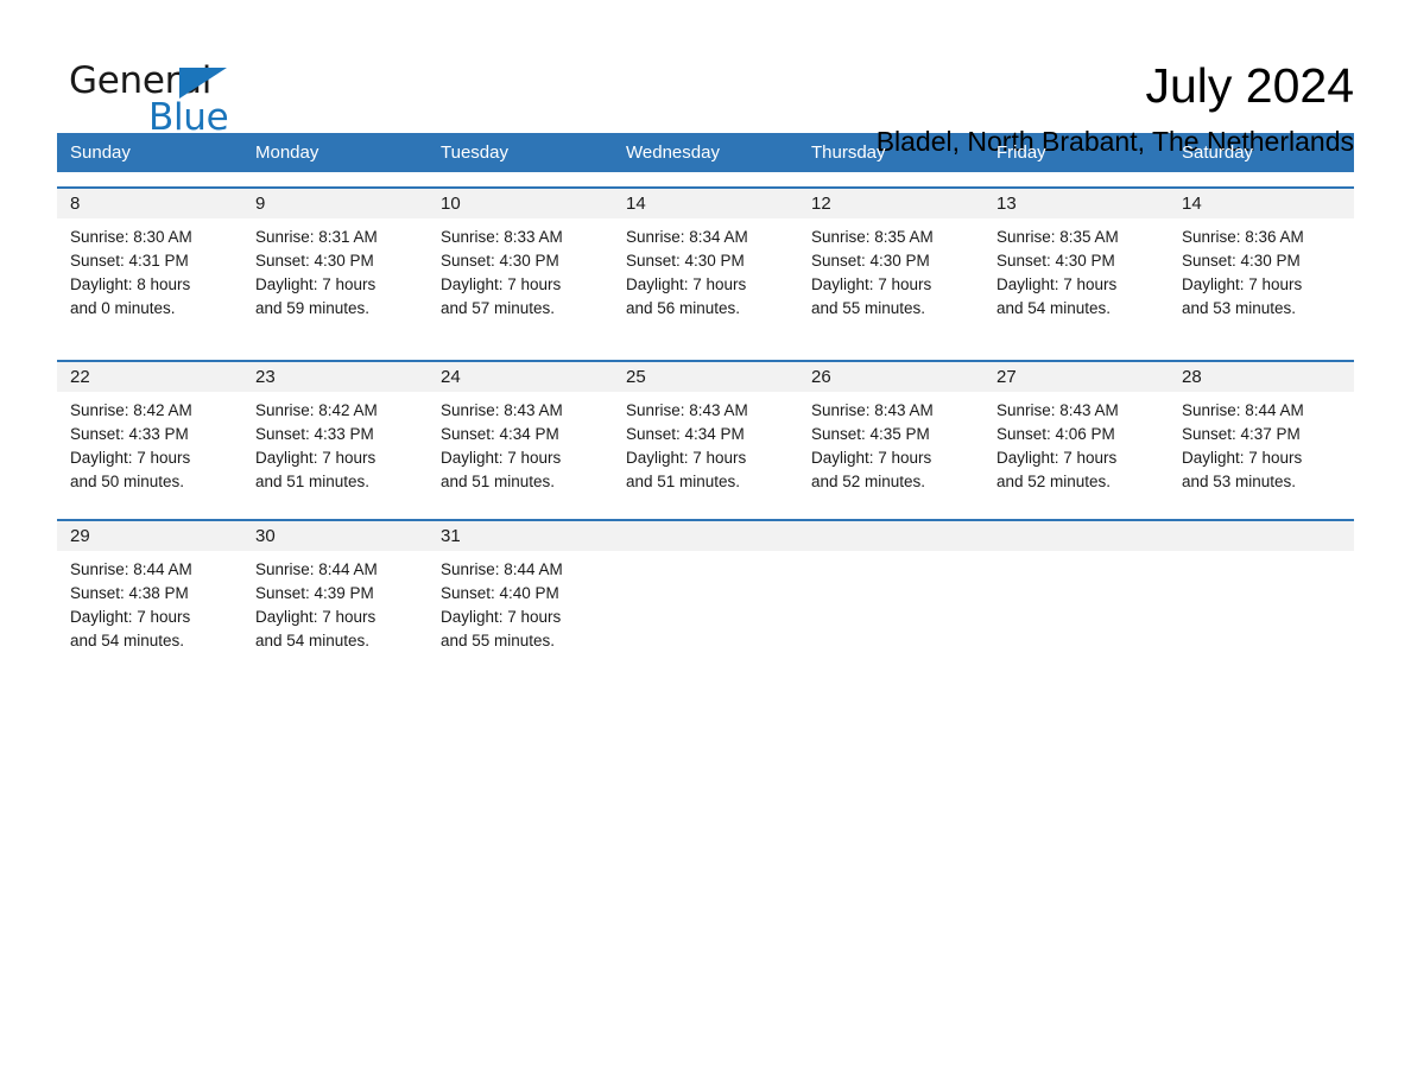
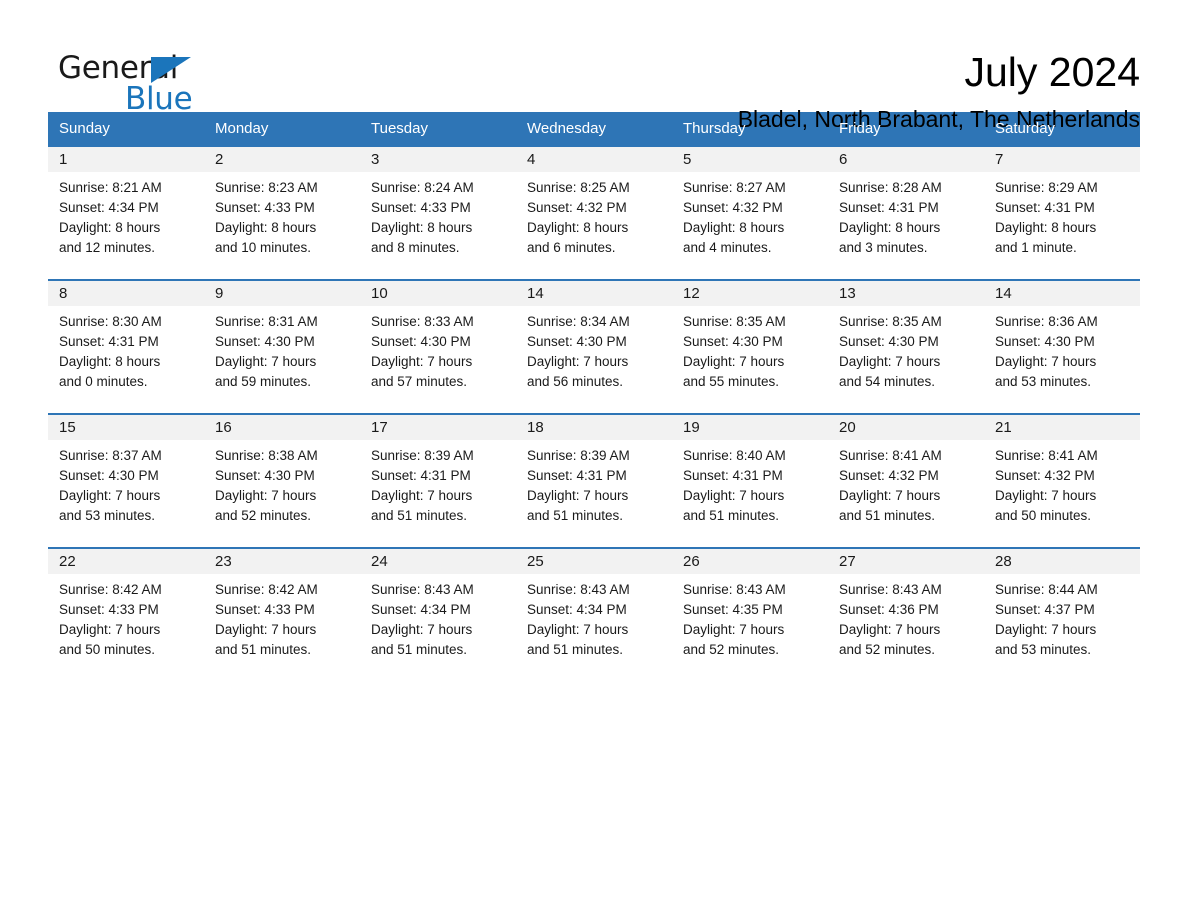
  General
  Blue
  July 2024
  ladel, No Brabant, Thherlands
  Sunday	Monday	Tuesday	Wednesday	Thursday	Friday	Saturday
+ 1Sunrise: 8:21 AMSunset: 4:34 PMDaylight: 8 hoursand 12 minutes.	2Sunrise: 8:23 AMSunset: 4:33 PMDaylight: 8 hoursand 10 minutes.	3Sunrise: 8:24 AMSunset: 4:33 PMDaylight: 8 hoursand 8 minutes.	4Sunrise: 8:25 AMSunset: 4:32 PMDaylight: 8 hoursand 6 minutes.	5Sunrise: 8:27 AMSunset: 4:32 PMDaylight: 8 hoursand 4 minutes.	6Sunrise: 8:28 AMSunset: 4:31 PMDaylight: 8 hoursand 3 minutes.	7Sunrise: 8:29 AMSunset: 4:31 PMDaylight: 8 hoursand 1 minute.
  8Sunrise: 8:30 AMSunset: 4:31 PMDaylight: 8 hoursand 0 minutes.	9Sunrise: 8:31 AMSunset: 4:30 PMDaylight: 7 hoursand 59 minutes.	10Sunrise: 8:33 AMSunset: 4:30 PMDaylight: 7 hoursand 57 minutes.	14Sunrise: 8:34 AMSunset: 4:30 PMDaylight: 7 hoursand 56 minutes.	12Sunrise: 8:35 AMSunset: 4:30 PMDaylight: 7 hoursand 55 minutes.	13Sunrise: 8:35 AMSunset: 4:30 PMDaylight: 7 hoursand 54 minutes.	14Sunrise: 8:36 AMSunset: 4:30 PMDaylight: 7 hoursand 53 minutes.
+ 15Sunrise: 8:37 AMSunset: 4:30 PMDaylight: 7 hoursand 53 minutes.	16Sunrise: 8:38 AMSunset: 4:30 PMDaylight: 7 hoursand 52 minutes.	17Sunrise: 8:39 AMSunset: 4:31 PMDaylight: 7 hoursand 51 minutes.	18Sunrise: 8:39 AMSunset: 4:31 PMDaylight: 7 hoursand 51 minutes.	19Sunrise: 8:40 AMSunset: 4:31 PMDaylight: 7 hoursand 51 minutes.	20Sunrise: 8:41 AMSunset: 4:32 PMDaylight: 7 hoursand 51 minutes.	21Sunrise: 8:41 AMSunset: 4:32 PMDaylight: 7 hoursand 50 minutes.
- 22Sunrise: 8:42 AMSunset: 4:33 PMDaylight: 7 hoursand 50 minutes.	23Sunrise: 8:42 AMSunset: 4:33 PMDaylight: 7 hoursand 51 minutes.	24Sunrise: 8:43 AMSunset: 4:34 PMDaylight: 7 hoursand 51 minutes.	25Sunrise: 8:43 AMSunset: 4:34 PMDaylight: 7 hoursand 51 minutes.	26Sunrise: 8:43 AMSunset: 4:35 PMDaylight: 7 hoursand 52 minutes.	27Sunrise: 8:43 AMSunset: 4:06 PMDaylight: 7 hoursand 52 minutes.	28Sunrise: 8:44 AMSunset: 4:37 PMDaylight: 7 hoursand 53 minutes.
+ 22Sunrise: 8:42 AMSunset: 4:33 PMDaylight: 7 hoursand 50 minutes.	23Sunrise: 8:42 AMSunset: 4:33 PMDaylight: 7 hoursand 51 minutes.	24Sunrise: 8:43 AMSunset: 4:34 PMDaylight: 7 hoursand 51 minutes.	25Sunrise: 8:43 AMSunset: 4:34 PMDaylight: 7 hoursand 51 minutes.	26Sunrise: 8:43 AMSunset: 4:35 PMDaylight: 7 hoursand 52 minutes.	27Sunrise: 8:43 AMSunset: 4:36 PMDaylight: 7 hoursand 52 minutes.	28Sunrise: 8:44 AMSunset: 4:37 PMDaylight: 7 hoursand 53 minutes.
- 29Sunrise: 8:44 AMSunset: 4:38 PMDaylight: 7 hoursand 54 minutes.	30Sunrise: 8:44 AMSunset: 4:39 PMDaylight: 7 hoursand 54 minutes.	31Sunrise: 8:44 AMSunset: 4:40 PMDaylight: 7 hoursand 55 minutes.
